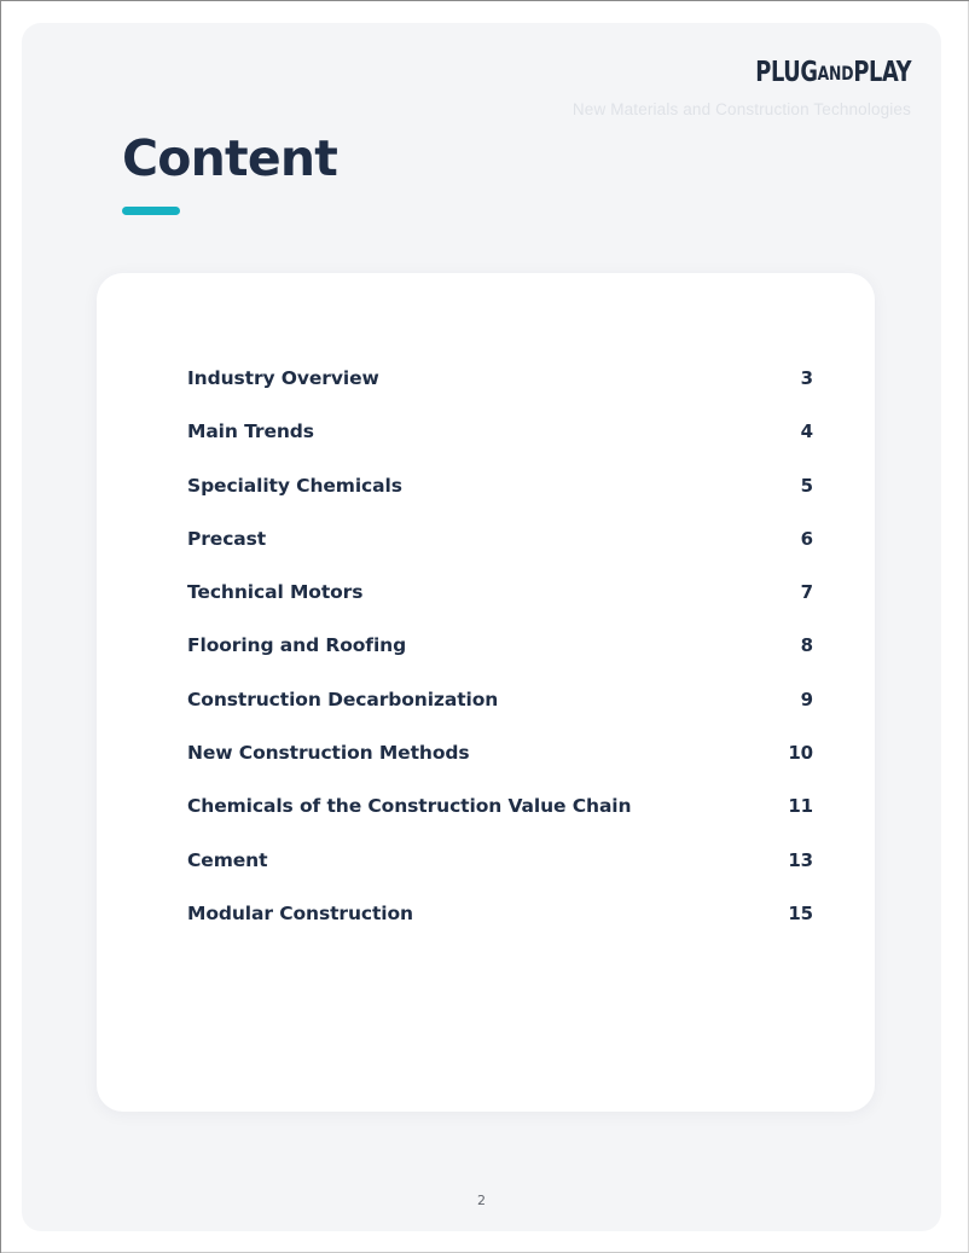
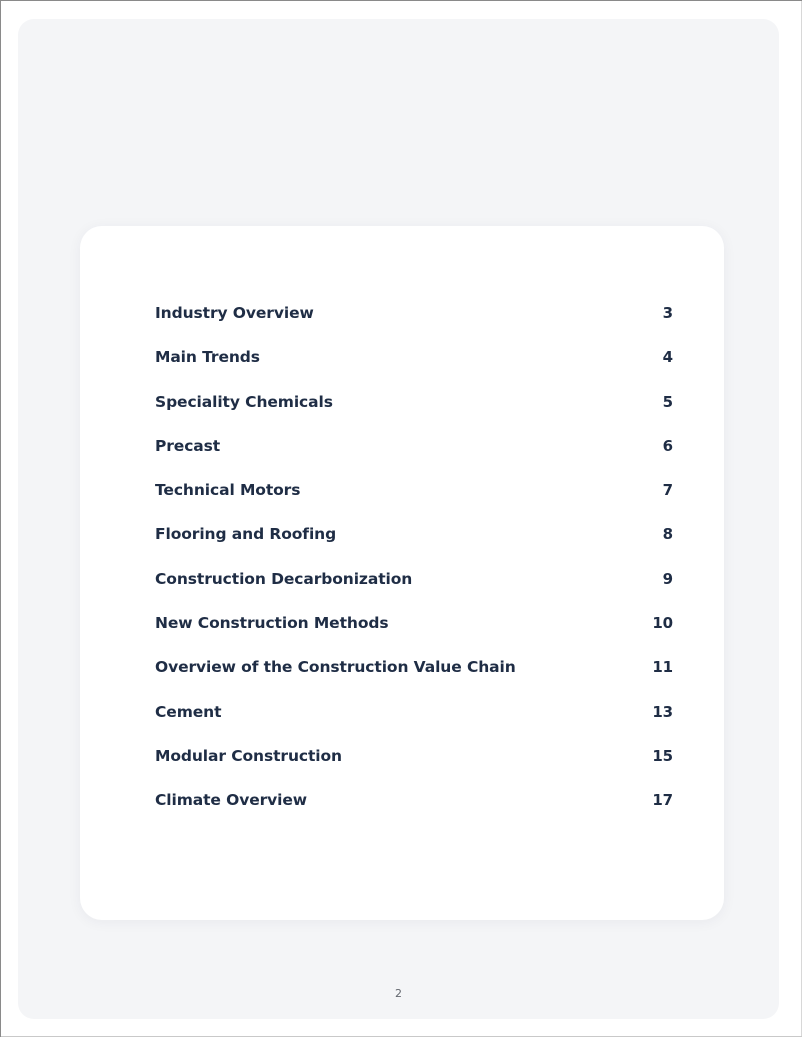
- PLUGANDPLAY
- Content
  Industry Overview
  3
  Main Trends
  4
  Speciality Chemicals
  5
  Precast
  6
  Technical Motors
  7
  Flooring and Roofing
  8
  Construction Decarbonization
  9
  New Construction Methods
  10
- Chemicals of the Construction Value Chain
+ Overview of the Construction Value Chain
  11
  Cement
  13
  Modular Construction
  15
+ Climate Overview
+ 17
  2
